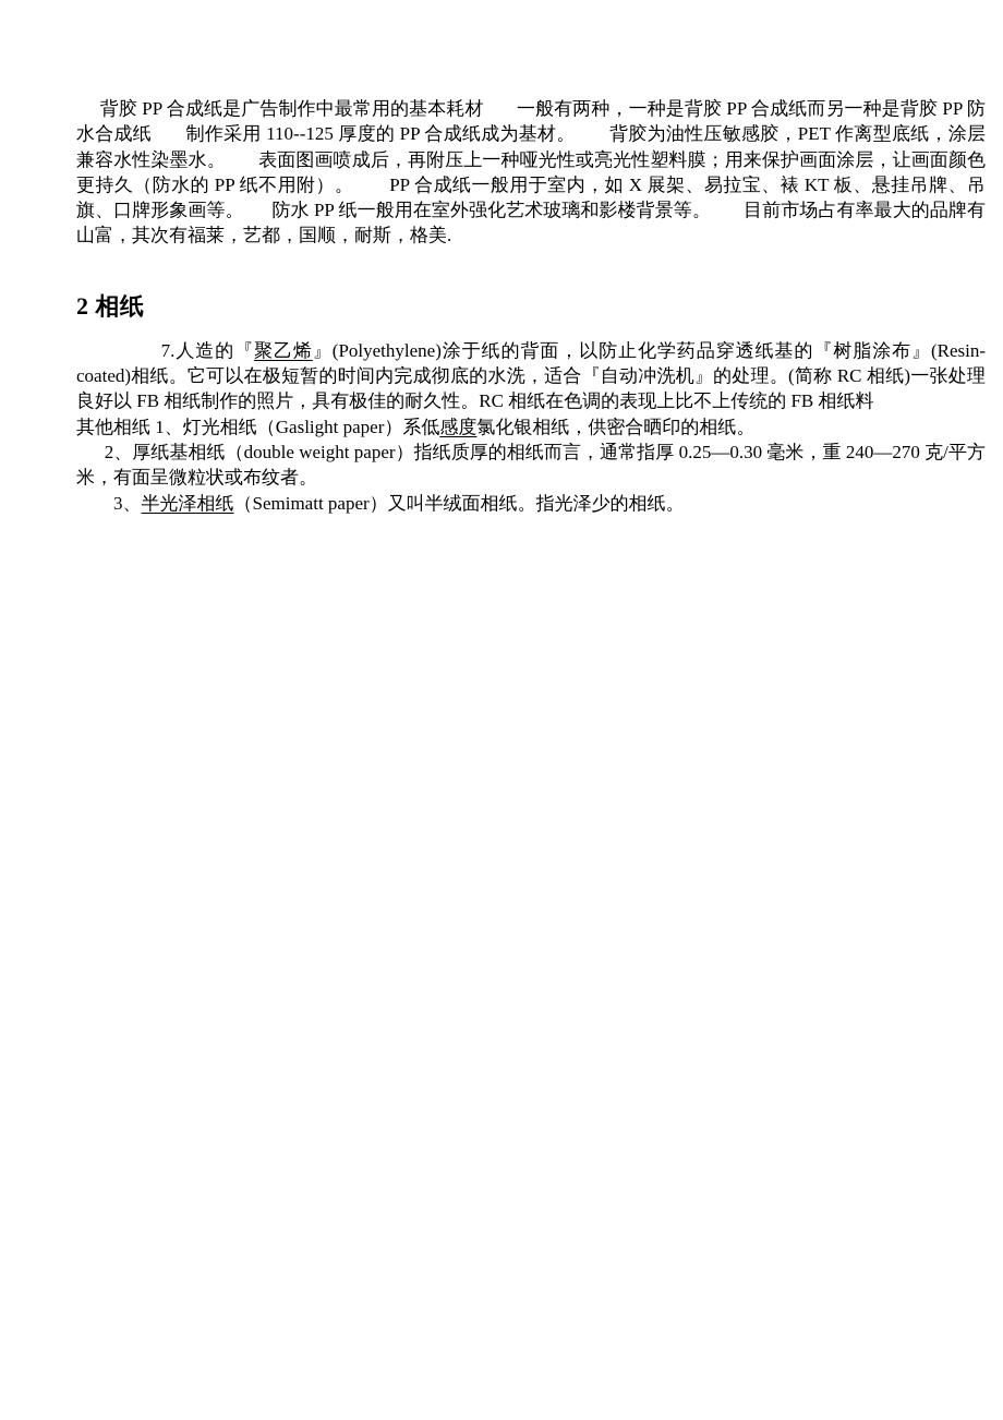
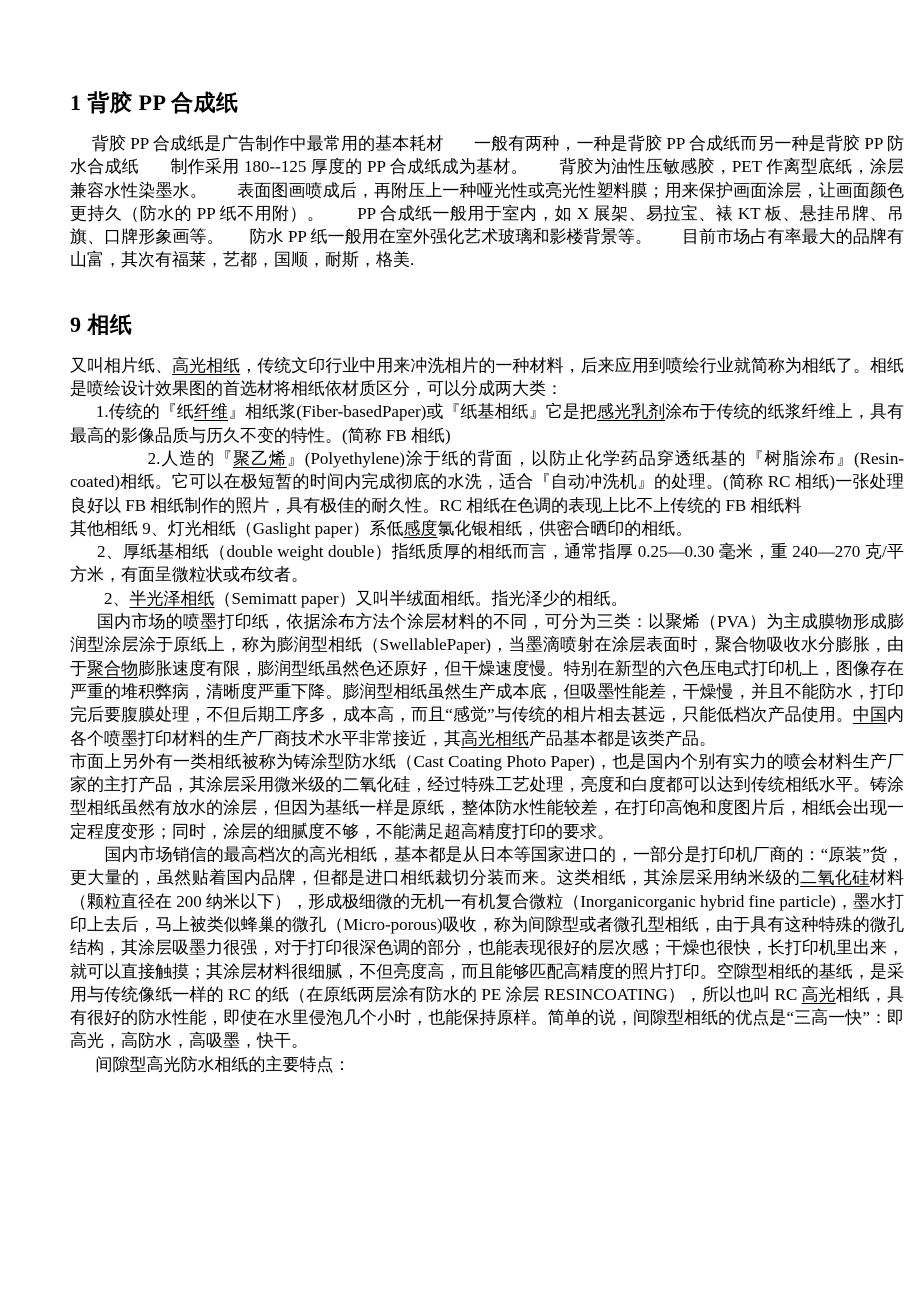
+ 1 背胶 PP 合成纸
- 背胶 PP 合成纸是广告制作中最常用的基本耗材 一般有两种，一种是背胶 PP 合成纸而另一种是背胶 PP 防水合成纸 制作采用 110--125 厚度的 PP 合成纸成为基材。 背胶为油性压敏感胶，PET 作离型底纸，涂层兼容水性染墨水。 表面图画喷成后，再附压上一种哑光性或亮光性塑料膜；用来保护画面涂层，让画面颜色更持久（防水的 PP 纸不用附）。 PP 合成纸一般用于室内，如 X 展架、易拉宝、裱 KT 板、悬挂吊牌、吊旗、口牌形象画等。 防水 PP 纸一般用在室外强化艺术玻璃和影楼背景等。 目前市场占有率最大的品牌有山富，其次有福莱，艺都，国顺，耐斯，格美.
+ 背胶 PP 合成纸是广告制作中最常用的基本耗材 一般有两种，一种是背胶 PP 合成纸而另一种是背胶 PP 防水合成纸 制作采用 180--125 厚度的 PP 合成纸成为基材。 背胶为油性压敏感胶，PET 作离型底纸，涂层兼容水性染墨水。 表面图画喷成后，再附压上一种哑光性或亮光性塑料膜；用来保护画面涂层，让画面颜色更持久（防水的 PP 纸不用附）。 PP 合成纸一般用于室内，如 X 展架、易拉宝、裱 KT 板、悬挂吊牌、吊旗、口牌形象画等。 防水 PP 纸一般用在室外强化艺术玻璃和影楼背景等。 目前市场占有率最大的品牌有山富，其次有福莱，艺都，国顺，耐斯，格美.
- 2 相纸
+ 9 相纸
+ 又叫相片纸、高光相纸，传统文印行业中用来冲洗相片的一种材料，后来应用到喷绘行业就简称为相纸了。相纸是喷绘设计效果图的首选材将相纸依材质区分，可以分成两大类：
+ 1.传统的『纸纤维』相纸浆(Fiber-basedPaper)或『纸基相纸』它是把感光乳剂涂布于传统的纸浆纤维上，具有最高的影像品质与历久不变的特性。(简称 FB 相纸)
- 7.人造的『聚乙烯』(Polyethylene)涂于纸的背面，以防止化学药品穿透纸基的『树脂涂布』(Resin-coated)相纸。它可以在极短暂的时间内完成彻底的水洗，适合『自动冲洗机』的处理。(简称 RC 相纸)一张处理良好以 FB 相纸制作的照片，具有极佳的耐久性。RC 相纸在色调的表现上比不上传统的 FB 相纸料
+ 2.人造的『聚乙烯』(Polyethylene)涂于纸的背面，以防止化学药品穿透纸基的『树脂涂布』(Resin-coated)相纸。它可以在极短暂的时间内完成彻底的水洗，适合『自动冲洗机』的处理。(简称 RC 相纸)一张处理良好以 FB 相纸制作的照片，具有极佳的耐久性。RC 相纸在色调的表现上比不上传统的 FB 相纸料
- 其他相纸 1、灯光相纸（Gaslight paper）系低感度氯化银相纸，供密合晒印的相纸。
+ 其他相纸 9、灯光相纸（Gaslight paper）系低感度氯化银相纸，供密合晒印的相纸。
- 2、厚纸基相纸（double weight paper）指纸质厚的相纸而言，通常指厚 0.25—0.30 毫米，重 240—270 克/平方米，有面呈微粒状或布纹者。
+ 2、厚纸基相纸（double weight double）指纸质厚的相纸而言，通常指厚 0.25—0.30 毫米，重 240—270 克/平方米，有面呈微粒状或布纹者。
- 3、半光泽相纸（Semimatt paper）又叫半绒面相纸。指光泽少的相纸。
+ 2、半光泽相纸（Semimatt paper）又叫半绒面相纸。指光泽少的相纸。
+ 国内市场的喷墨打印纸，依据涂布方法个涂层材料的不同，可分为三类：以聚烯（PVA）为主成膜物形成膨润型涂层涂于原纸上，称为膨润型相纸（SwellablePaper)，当墨滴喷射在涂层表面时，聚合物吸收水分膨胀，由于聚合物膨胀速度有限，膨润型纸虽然色还原好，但干燥速度慢。特别在新型的六色压电式打印机上，图像存在严重的堆积弊病，清晰度严重下降。膨润型相纸虽然生产成本底，但吸墨性能差，干燥慢，并且不能防水，打印完后要腹膜处理，不但后期工序多，成本高，而且“感觉”与传统的相片相去甚远，只能低档次产品使用。中国内各个喷墨打印材料的生产厂商技术水平非常接近，其高光相纸产品基本都是该类产品。
+ 市面上另外有一类相纸被称为铸涂型防水纸（Cast Coating Photo Paper)，也是国内个别有实力的喷会材料生产厂家的主打产品，其涂层采用微米级的二氧化硅，经过特殊工艺处理，亮度和白度都可以达到传统相纸水平。铸涂型相纸虽然有放水的涂层，但因为基纸一样是原纸，整体防水性能较差，在打印高饱和度图片后，相纸会出现一定程度变形；同时，涂层的细腻度不够，不能满足超高精度打印的要求。
+ 国内市场销信的最高档次的高光相纸，基本都是从日本等国家进口的，一部分是打印机厂商的：“原装”货，更大量的，虽然贴着国内品牌，但都是进口相纸裁切分装而来。这类相纸，其涂层采用纳米级的二氧化硅材料（颗粒直径在 200 纳米以下），形成极细微的无机一有机复合微粒（Inorganicorganic hybrid fine particle)，墨水打印上去后，马上被类似蜂巢的微孔（Micro-porous)吸收，称为间隙型或者微孔型相纸，由于具有这种特殊的微孔结构，其涂层吸墨力很强，对于打印很深色调的部分，也能表现很好的层次感；干燥也很快，长打印机里出来，就可以直接触摸；其涂层材料很细腻，不但亮度高，而且能够匹配高精度的照片打印。空隙型相纸的基纸，是采用与传统像纸一样的 RC 的纸（在原纸两层涂有防水的 PE 涂层 RESINCOATING），所以也叫 RC 高光相纸，具有很好的防水性能，即使在水里侵泡几个小时，也能保持原样。简单的说，间隙型相纸的优点是“三高一快”：即高光，高防水，高吸墨，快干。
+ 间隙型高光防水相纸的主要特点：
